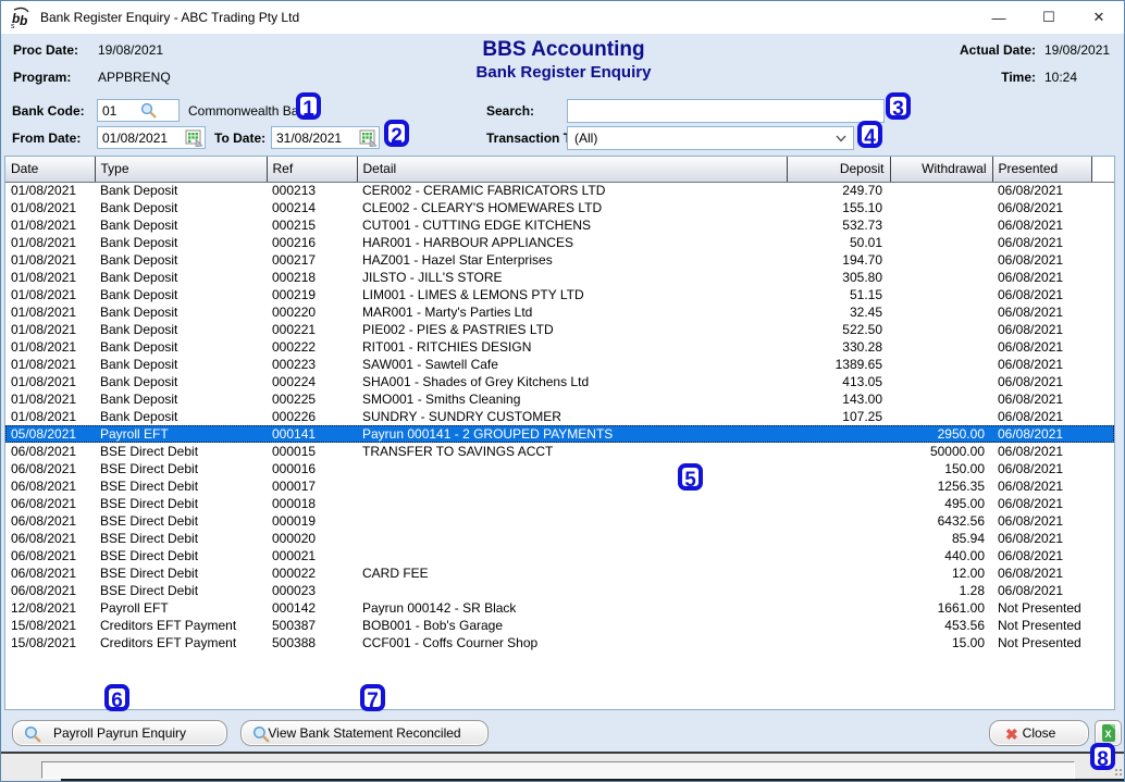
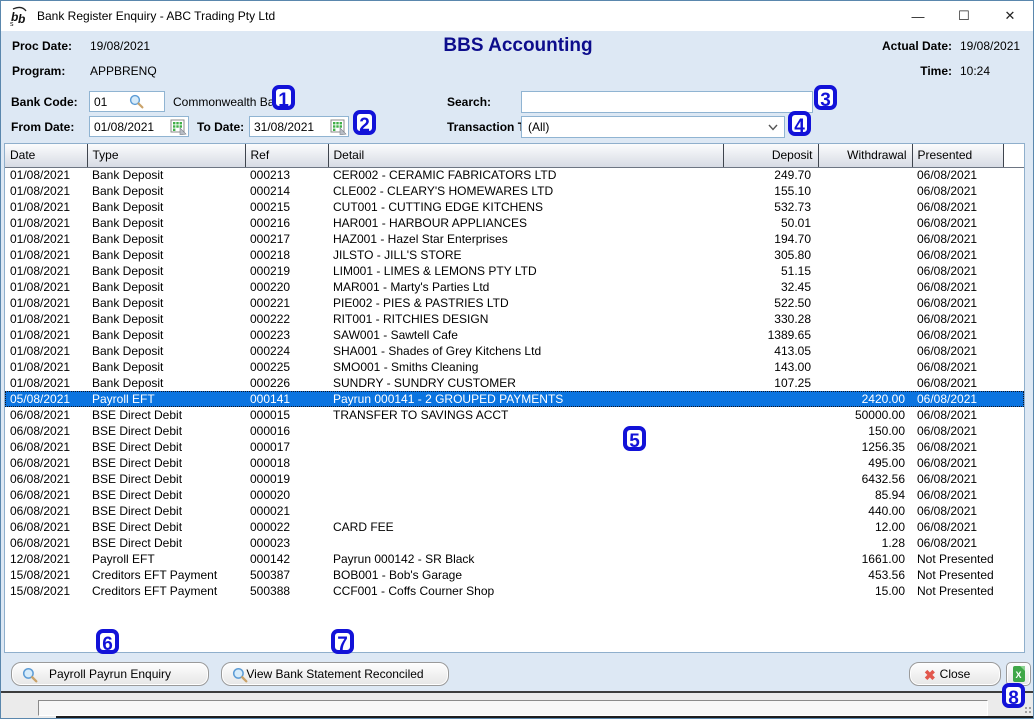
  b
  b
  Bank Register Enquiry - ABC Trading Pty Ltd
  —
  ☐
  ✕
  Proc Date:
  19/08/2021
  Program:
  APPBRENQ
  BBS Accounting
- Bank Register Enquiry
  Actual Date:
  19/08/2021
  Time:
  10:24
  Bank Code:
  01
  Commonwealth B
  From Date:
  01/08/2021
  To Date:
  31/08/2021
  Search:
  (All)
  Date	Type	Ref	Detail	Deposit	Withdrawal	Presented
  01/08/2021	Bank Deposit	000213	CER002 - CERAMIC FABRICATORS LTD	249.70		06/08/2021
  01/08/2021	Bank Deposit	000214	CLE002 - CLEARY'S HOMEWARES LTD	155.10		06/08/2021
  01/08/2021	Bank Deposit	000215	CUT001 - CUTTING EDGE KITCHENS	532.73		06/08/2021
  01/08/2021	Bank Deposit	000216	HAR001 - HARBOUR APPLIANCES	50.01		06/08/2021
  01/08/2021	Bank Deposit	000217	HAZ001 - Hazel Star Enterprises	194.70		06/08/2021
  01/08/2021	Bank Deposit	000218	JILSTO - JILL'S STORE	305.80		06/08/2021
  01/08/2021	Bank Deposit	000219	LIM001 - LIMES & LEMONS PTY LTD	51.15		06/08/2021
  01/08/2021	Bank Deposit	000220	MAR001 - Marty's Parties Ltd	32.45		06/08/2021
  01/08/2021	Bank Deposit	000221	PIE002 - PIES & PASTRIES LTD	522.50		06/08/2021
  01/08/2021	Bank Deposit	000222	RIT001 - RITCHIES DESIGN	330.28		06/08/2021
  01/08/2021	Bank Deposit	000223	SAW001 - Sawtell Cafe	1389.65		06/08/2021
  01/08/2021	Bank Deposit	000224	SHA001 - Shades of Grey Kitchens Ltd	413.05		06/08/2021
  01/08/2021	Bank Deposit	000225	SMO001 - Smiths Cleaning	143.00		06/08/2021
  01/08/2021	Bank Deposit	000226	SUNDRY - SUNDRY CUSTOMER	107.25		06/08/2021
- 05/08/2021	Payroll EFT	000141	Payrun 000141 - 2 GROUPED PAYMENTS		2950.00	06/08/2021
+ 05/08/2021	Payroll EFT	000141	Payrun 000141 - 2 GROUPED PAYMENTS		2420.00	06/08/2021
  06/08/2021	BSE Direct Debit	000015	TRANSFER TO SAVINGS ACCT		50000.00	06/08/2021
  06/08/2021	BSE Direct Debit	000016			150.00	06/08/2021
  06/08/2021	BSE Direct Debit	000017			1256.35	06/08/2021
  06/08/2021	BSE Direct Debit	000018			495.00	06/08/2021
  06/08/2021	BSE Direct Debit	000019			6432.56	06/08/2021
  06/08/2021	BSE Direct Debit	000020			85.94	06/08/2021
  06/08/2021	BSE Direct Debit	000021			440.00	06/08/2021
  06/08/2021	BSE Direct Debit	000022	CARD FEE		12.00	06/08/2021
  06/08/2021	BSE Direct Debit	000023			1.28	06/08/2021
  12/08/2021	Payroll EFT	000142	Payrun 000142 - SR Black		1661.00	Not Presented
  15/08/2021	Creditors EFT Payment	500387	BOB001 - Bob's Garage		453.56	Not Presented
  15/08/2021	Creditors EFT Payment	500388	CCF001 - Coffs Courner Shop		15.00	Not Presented
  1
  2
  3
  4
  5
  6
  7
  8
  Payroll Payrun Enquiry
  View Bank Statement Reconciled
  ✖
  Close
  X
